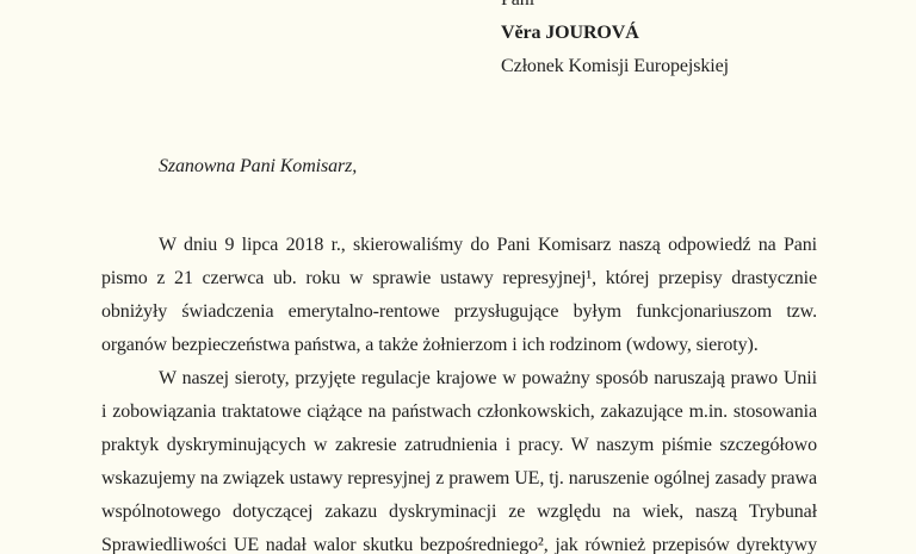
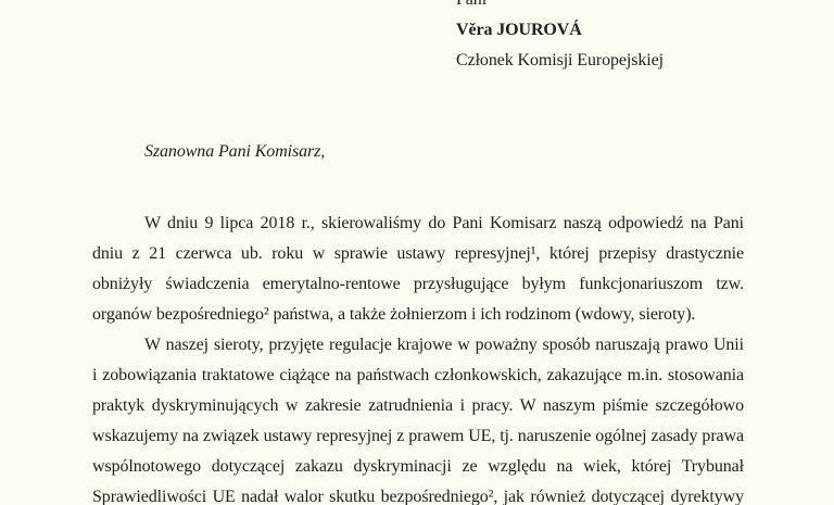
  Věra JOUROVÁ
  Członek Komisji Europejskiej
  Szanowna Pani Komisarz,
  W dniu 9 lipca 2018 r., skierowaliśmy do Pani Komisarz naszą odpowiedź na Pani
- pismo z 21 czerwca ub. roku w sprawie ustawy represyjnej¹, której przepisy drastycznie
+ dniu z 21 czerwca ub. roku w sprawie ustawy represyjnej¹, której przepisy drastycznie
  obniżyły świadczenia emerytalno-rentowe przysługujące byłym funkcjonariuszom tzw.
- organów bezpieczeństwa państwa, a także żołnierzom i ich rodzinom (wdowy, sieroty).
+ organów bezpośredniego² państwa, a także żołnierzom i ich rodzinom (wdowy, sieroty).
  W naszej sieroty, przyjęte regulacje krajowe w poważny sposób naruszają prawo Unii
  i zobowiązania traktatowe ciążące na państwach członkowskich, zakazujące m.in. stosowania
  praktyk dyskryminujących w zakresie zatrudnienia i pracy. W naszym piśmie szczegółowo
  wskazujemy na związek ustawy represyjnej z prawem UE, tj. naruszenie ogólnej zasady prawa
- wspólnotowego dotyczącej zakazu dyskryminacji ze względu na wiek, naszą Trybunał
+ wspólnotowego dotyczącej zakazu dyskryminacji ze względu na wiek, której Trybunał
- Sprawiedliwości UE nadał walor skutku bezpośredniego², jak również przepisów dyrektywy
+ Sprawiedliwości UE nadał walor skutku bezpośredniego², jak również dotyczącej dyrektywy
